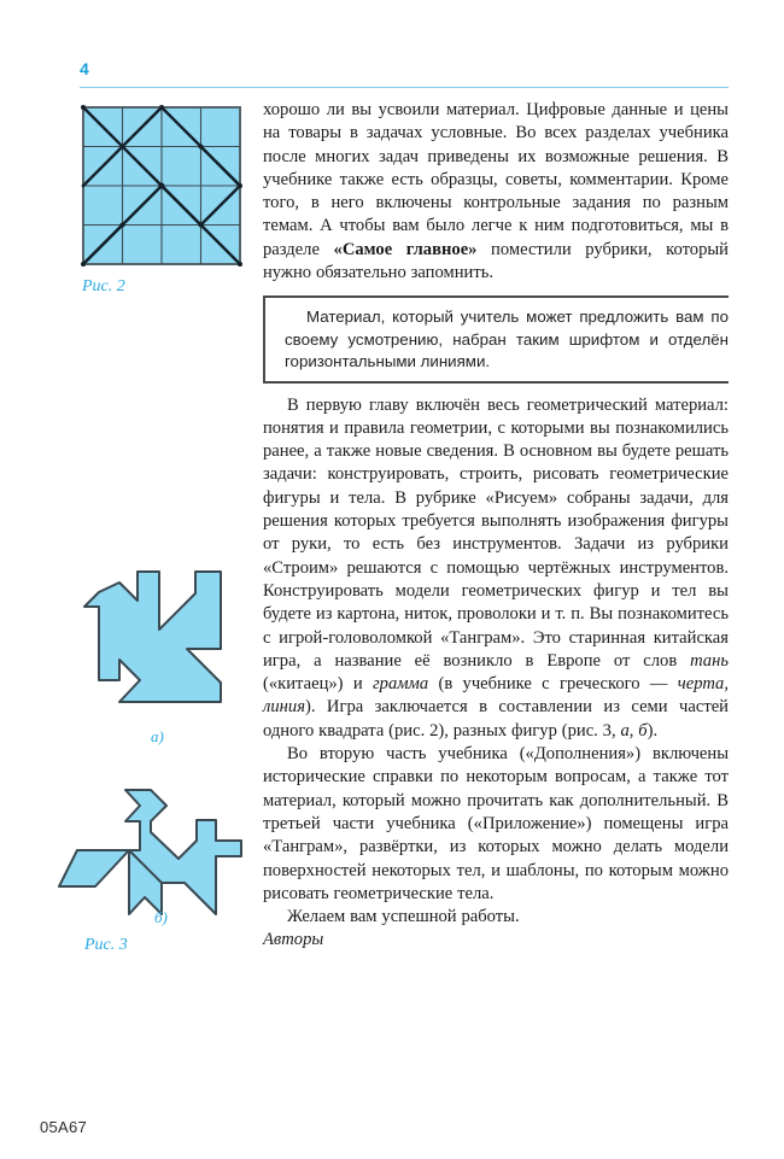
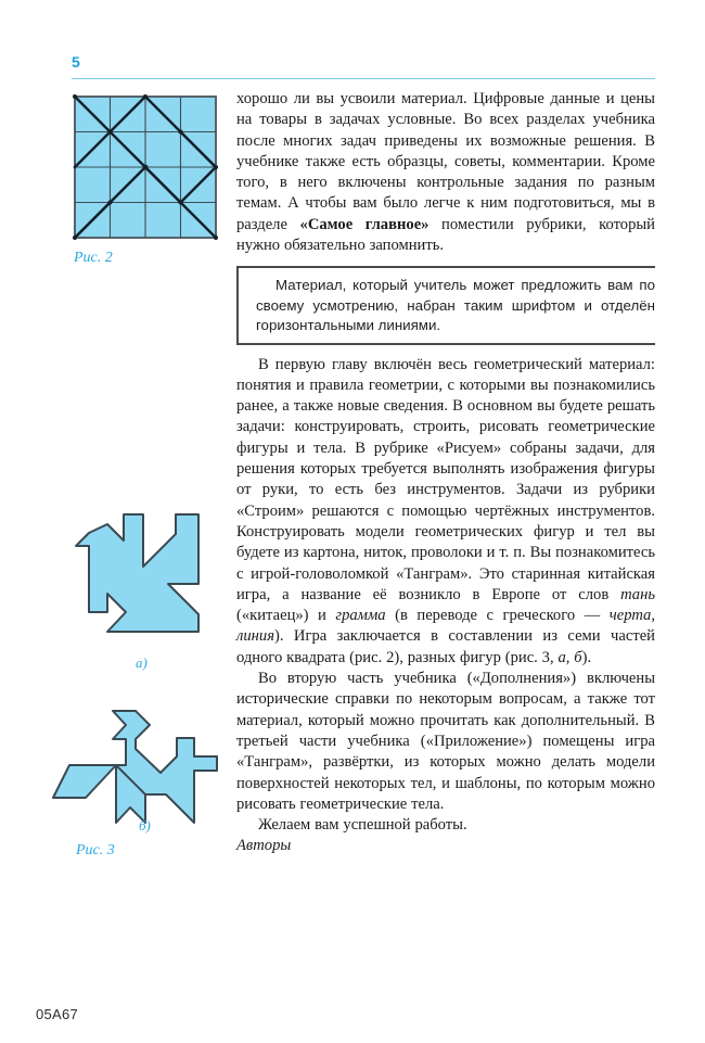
- 4
+ 5
  Рис. 2
  а)
  б)
  Рис. 3
  хорошо ли вы усвоили материал. Цифровые данные и цены на товары в задачах условные. Во всех разделах учебника после многих задач приведены их возможные решения. В учебнике также есть образцы, советы, комментарии. Кроме того, в него включены контрольные задания по разным темам. А чтобы вам было легче к ним подготовиться, мы в разделе «Самое главное» поместили рубрики, который нужно обязательно запомнить.
  Материал, который учитель может предложить вам по своему усмотрению, набран таким шрифтом и отделён горизонтальными линиями.
- В первую главу включён весь геометрический материал: понятия и правила геометрии, с которыми вы познакомились ранее, а также новые сведения. В основном вы будете решать задачи: конструировать, строить, рисовать геометрические фигуры и тела. В рубрике «Рисуем» собраны задачи, для решения которых требуется выполнять изображения фигуры от руки, то есть без инструментов. Задачи из рубрики «Строим» решаются с помощью чертёжных инструментов. Конструировать модели геометрических фигур и тел вы будете из картона, ниток, проволоки и т. п. Вы познакомитесь с игрой-головоломкой «Танграм». Это старинная китайская игра, а название её возникло в Европе от слов тань («китаец») и грамма (в учебнике с греческого — черта, линия). Игра заключается в составлении из семи частей одного квадрата (рис. 2), разных фигур (рис. 3, а, б).
+ В первую главу включён весь геометрический материал: понятия и правила геометрии, с которыми вы познакомились ранее, а также новые сведения. В основном вы будете решать задачи: конструировать, строить, рисовать геометрические фигуры и тела. В рубрике «Рисуем» собраны задачи, для решения которых требуется выполнять изображения фигуры от руки, то есть без инструментов. Задачи из рубрики «Строим» решаются с помощью чертёжных инструментов. Конструировать модели геометрических фигур и тел вы будете из картона, ниток, проволоки и т. п. Вы познакомитесь с игрой-головоломкой «Танграм». Это старинная китайская игра, а название её возникло в Европе от слов тань («китаец») и грамма (в переводе с греческого — черта, линия). Игра заключается в составлении из семи частей одного квадрата (рис. 2), разных фигур (рис. 3, а, б).
  Во вторую часть учебника («Дополнения») включены исторические справки по некоторым вопросам, а также тот материал, который можно прочитать как дополнительный. В третьей части учебника («Приложение») помещены игра «Танграм», развёртки, из которых можно делать модели поверхностей некоторых тел, и шаблоны, по которым можно рисовать геометрические тела.
  Желаем вам успешной работы.
  Авторы
  05A67
